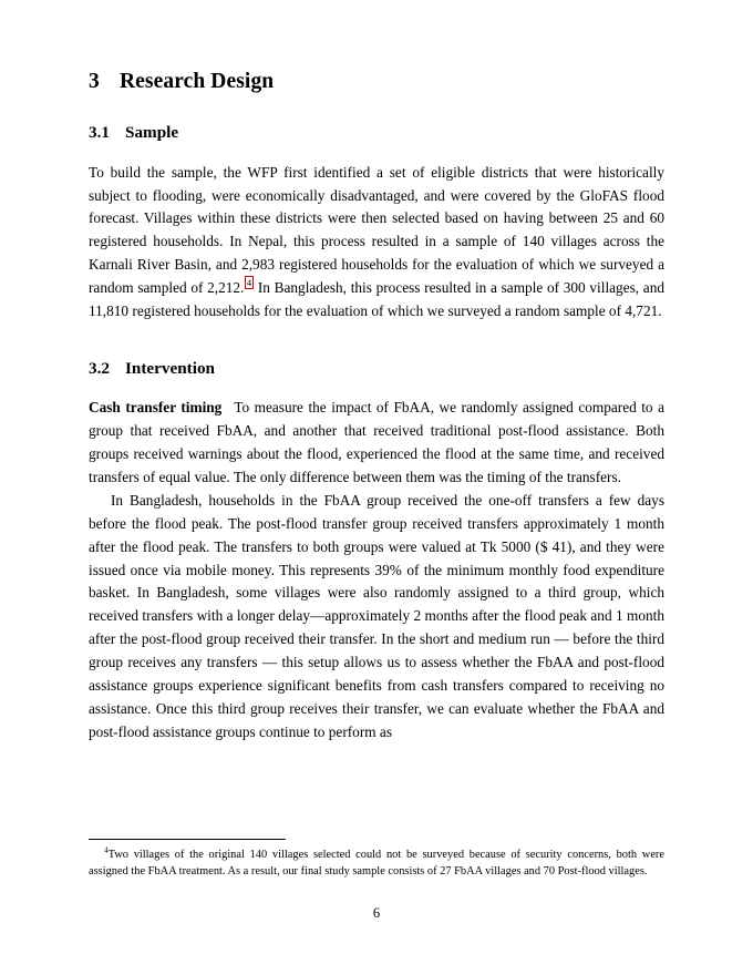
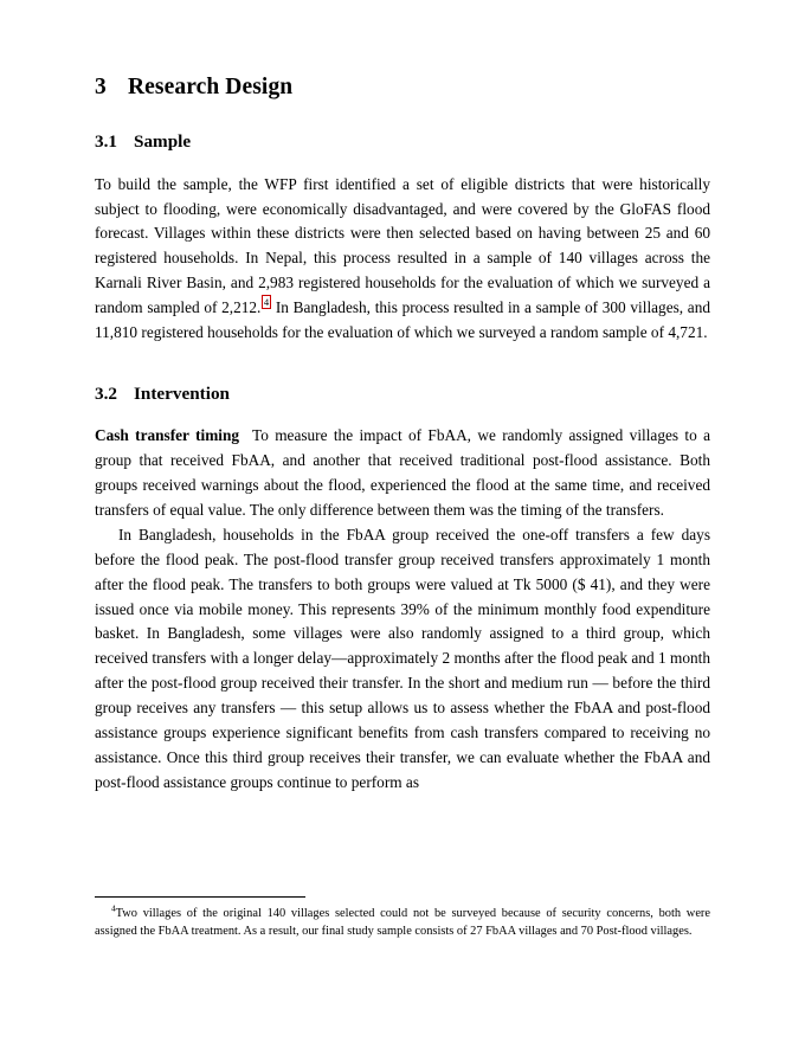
  3 Research Design
  3.1 Sample
  To build the sample, the WFP first identified a set of eligible districts that were historically subject to flooding, were economically disadvantaged, and were covered by the GloFAS flood forecast. Villages within these districts were then selected based on having between 25 and 60 registered households. In Nepal, this process resulted in a sample of 140 villages across the Karnali River Basin, and 2,983 registered households for the evaluation of which we surveyed a random sampled of 2,212. 4 In Bangladesh, this process resulted in a sample of 300 villages, and 11,810 registered households for the evaluation of which we surveyed a random sample of 4,721.
  3.2 Intervention
- Cash transfer timing To measure the impact of FbAA, we randomly assigned compared to a group that received FbAA, and another that received traditional post-flood assistance. Both groups received warnings about the flood, experienced the flood at the same time, and received transfers of equal value. The only difference between them was the timing of the transfers.
+ Cash transfer timing To measure the impact of FbAA, we randomly assigned villages to a group that received FbAA, and another that received traditional post-flood assistance. Both groups received warnings about the flood, experienced the flood at the same time, and received transfers of equal value. The only difference between them was the timing of the transfers.
  In Bangladesh, households in the FbAA group received the one-off transfers a few days before the flood peak. The post-flood transfer group received transfers approximately 1 month after the flood peak. The transfers to both groups were valued at Tk 5000 ($ 41), and they were issued once via mobile money. This represents 39% of the minimum monthly food expenditure basket. In Bangladesh, some villages were also randomly assigned to a third group, which received transfers with a longer delay—approximately 2 months after the flood peak and 1 month after the post-flood group received their transfer. In the short and medium run — before the third group receives any transfers — this setup allows us to assess whether the FbAA and post-flood assistance groups experience significant benefits from cash transfers compared to receiving no assistance. Once this third group receives their transfer, we can evaluate whether the FbAA and post-flood assistance groups continue to perform as
  4Two villages of the original 140 villages selected could not be surveyed because of security concerns, both were assigned the FbAA treatment. As a result, our final study sample consists of 27 FbAA villages and 70 Post-flood villages.
- 6
